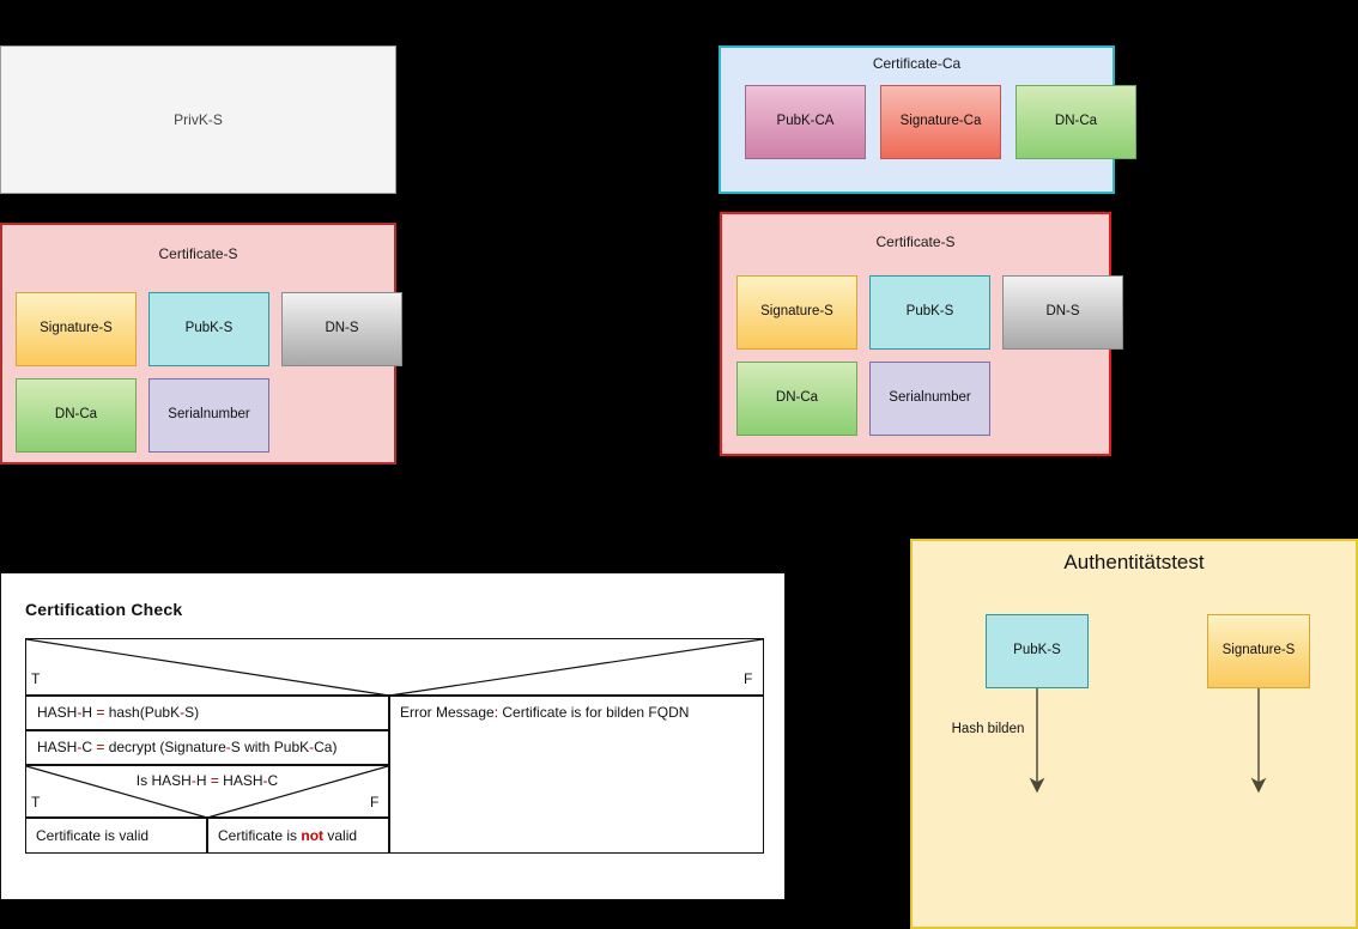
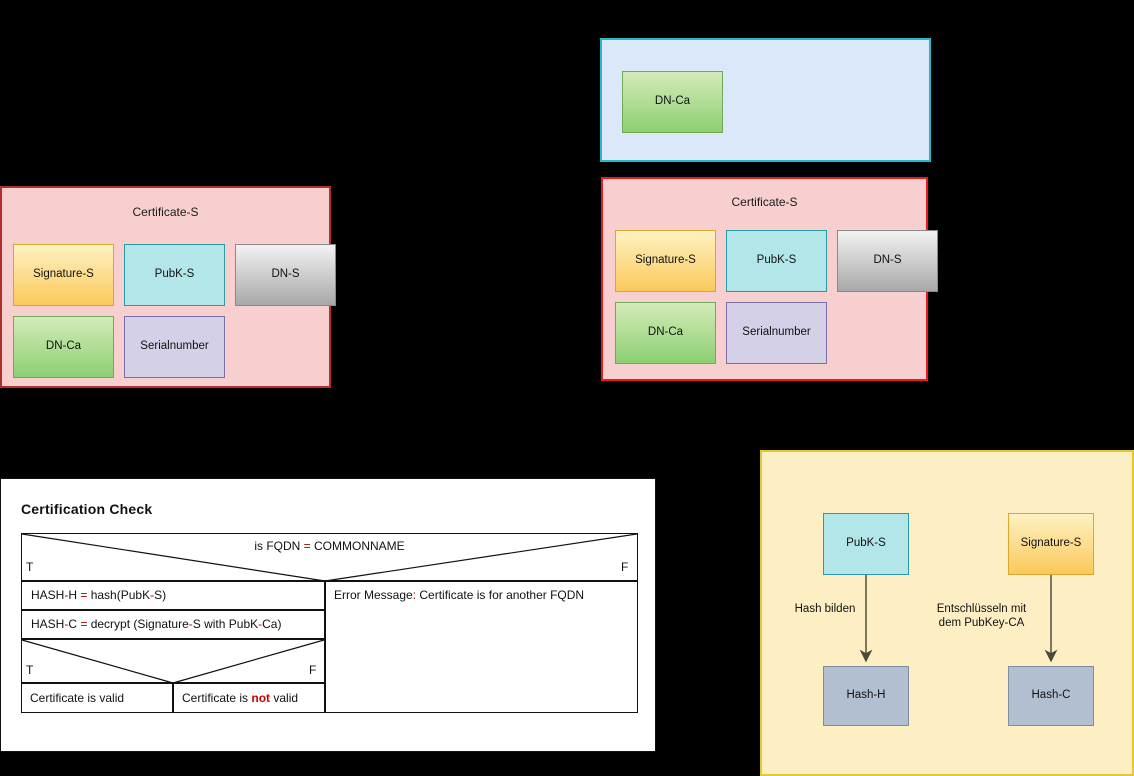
- PrivK-S
- Certificate-Ca
- PubK-CA
- Signature-Ca
  DN-Ca
  Certificate-S
  Signature-S
  PubK-S
  DN-S
  DN-Ca
  Serialnumber
  Certificate-S
  Signature-S
  PubK-S
  DN-S
  DN-Ca
  Serialnumber
  Certification Check
+ is FQDN = COMMONNAME
  T
  F
  HASH-H = hash(PubK-S)
- Error Message: Certificate is for bilden FQDN
+ Error Message: Certificate is for another FQDN
  HASH-C = decrypt (Signature-S with PubK-Ca)
- Is HASH-H = HASH-C
  T
  F
  Certificate is valid
  Certificate is not valid
- Authentitätstest
  PubK-S
  Signature-S
+ Hash-H
+ Hash-C
  Hash bilden
+ Entschlüsseln mit
+ dem PubKey-CA
